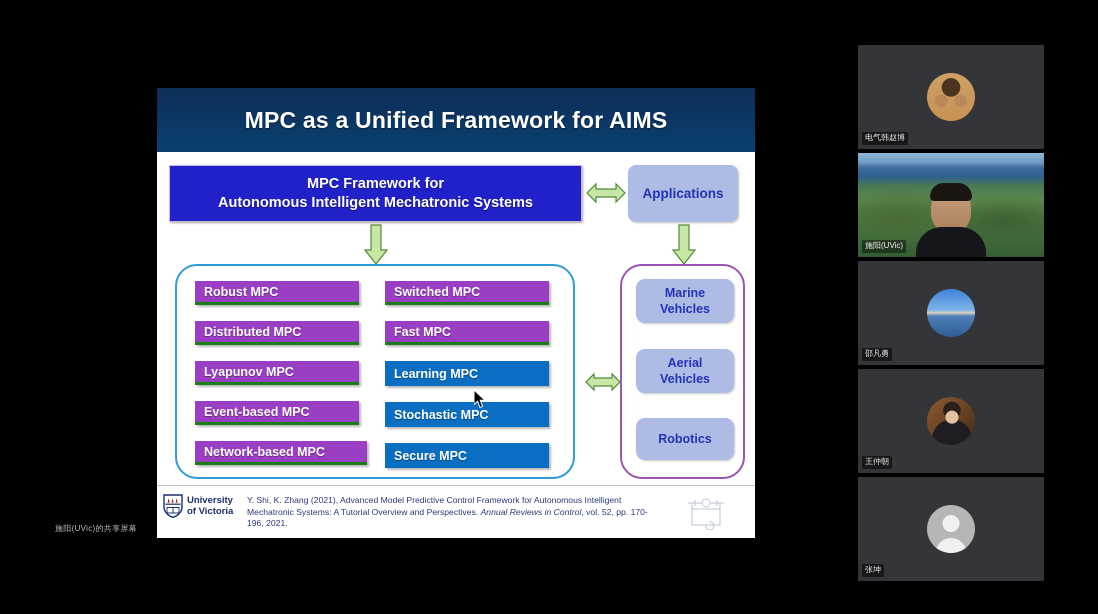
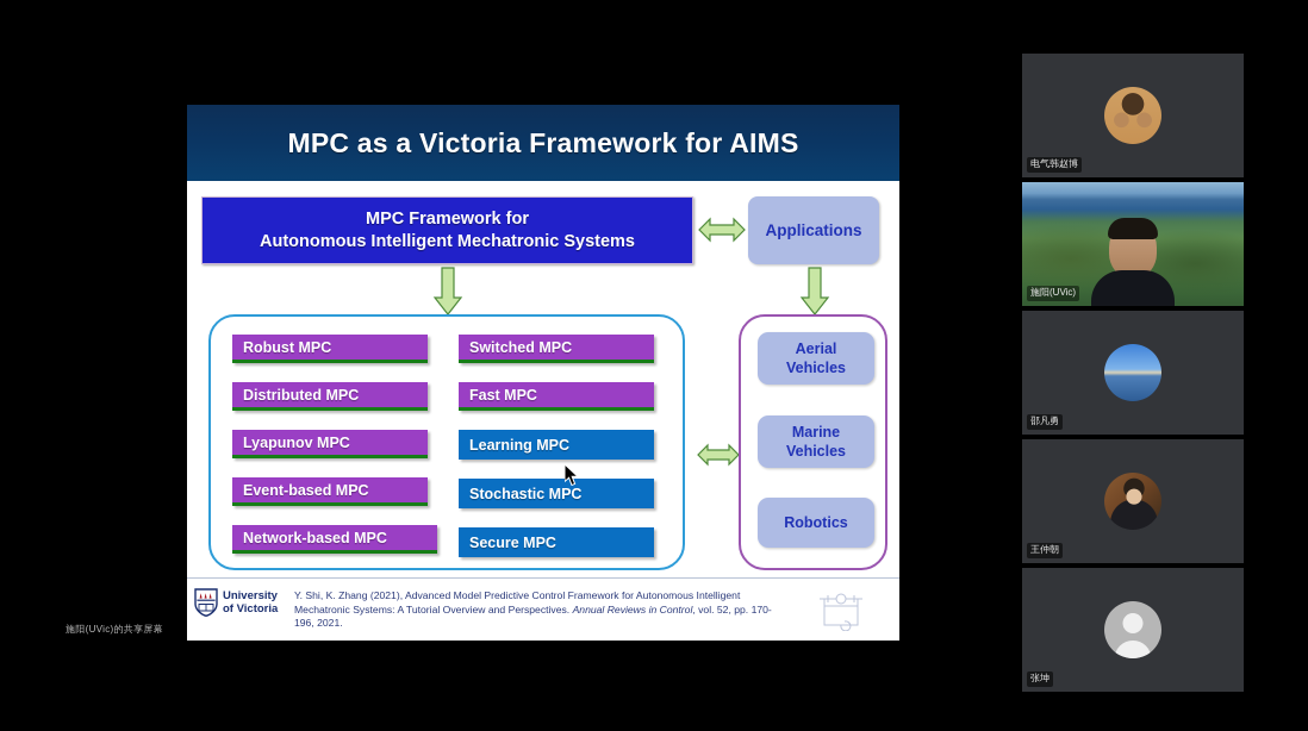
  施阳(UVic)的共享屏幕
- MPC as a Unified Framework for AIMS
+ MPC as a Victoria Framework for AIMS
  MPC Framework for
  Autonomous Intelligent Mechatronic Systems
  Applications
  Robust MPC
  Distributed MPC
  Lyapunov MPC
  Event-based MPC
  Network-based MPC
  Switched MPC
  Fast MPC
  Learning MPC
  Stochastic MPC
  Secure MPC
- Marine
+ Aerial
  Vehicles
- Aerial
+ Marine
  Vehicles
  Robotics
  University
  of Victoria
  Y. Shi, K. Zhang (2021), Advanced Model Predictive Control Framework for Autonomous Intelligent Mechatronic Systems: A Tutorial Overview and Perspectives. Annual Reviews in Control, vol. 52, pp. 170-196, 2021.
  电气韩赵博
  施阳(UVic)
  邵凡勇
  王仲朝
  张坤
